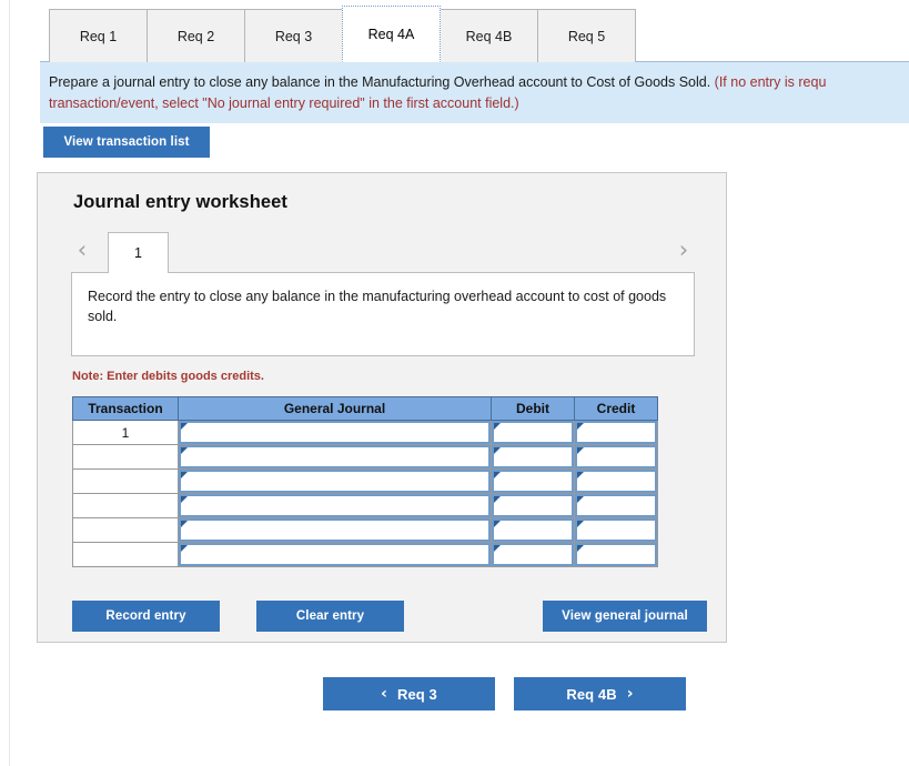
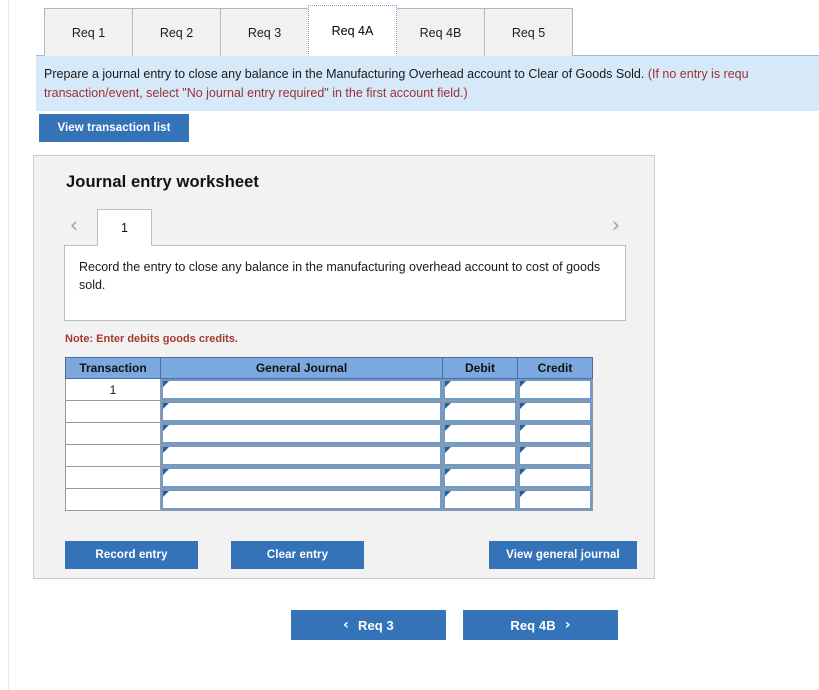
  Req 1
  Req 2
  Req 3
  Req 4A
  Req 4B
  Req 5
- Prepare a journal entry to close any balance in the Manufacturing Overhead account to Cost of Goods Sold. (If no entry is requ
+ Prepare a journal entry to close any balance in the Manufacturing Overhead account to Clear of Goods Sold. (If no entry is requ
  transaction/event, select "No journal entry required" in the first account field.)
  View transaction list
  Journal entry worksheet
  ‹
  1
  ›
  Record the entry to close any balance in the manufacturing overhead account to cost of goods sold.
  Note: Enter debits goods credits.
  Transaction	General Journal	Debit	Credit
  1
  Record entry
  Clear entry
  View general journal
  ‹
  Req 3
  Req 4B
  ›
